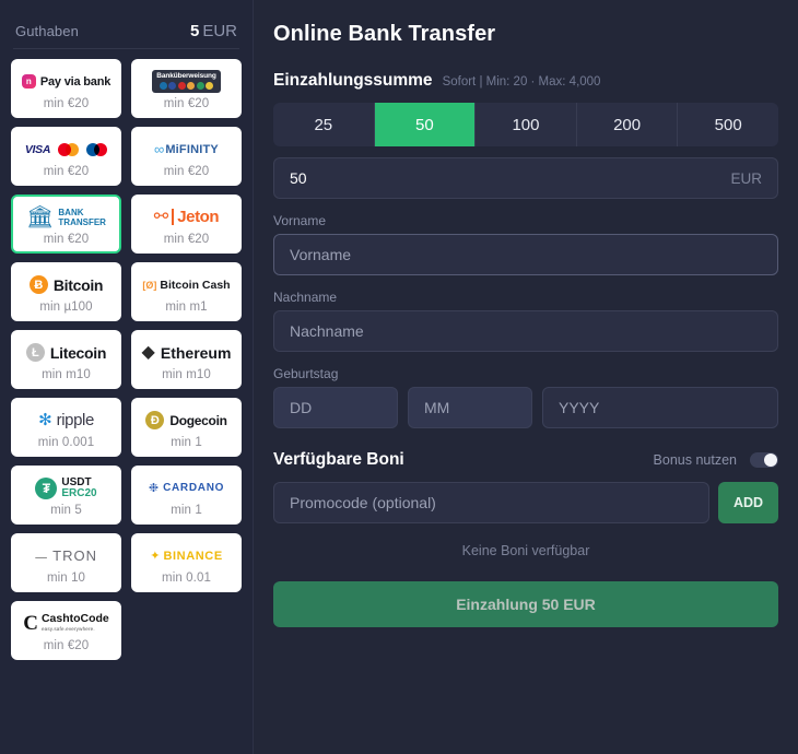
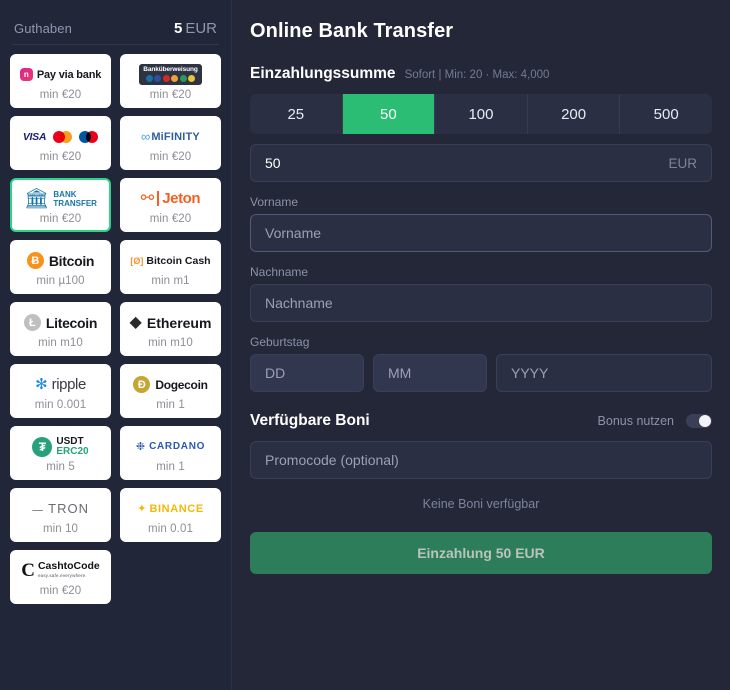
  Guthaben
  5 EUR
  n
  Pay via bank
  min €20
  min €20
  VISA
  min €20
  ∞
  MiFINITY
  min €20
  🏛
  BANK
  TRANSFER
  min €20
  ⚯
  Jeton
  min €20
  Ƀ
  Bitcoin
  min µ100
  [Ø]
  Bitcoin Cash
  min m1
  Ł
  Litecoin
  min m10
  ◆
  Ethereum
  min m10
  ✻
  ripple
  min 0.001
  Ð
  Dogecoin
  min 1
  ₮
  USDT
  ERC20
  min 5
  ❉
  CARDANO
  min 1
  ⏤
  TRON
  min 10
  ✦
  BINANCE
  min 0.01
  C
  CashtoCode
  min €20
  Online Bank Transfer
  Einzahlungssumme
  Sofort | Min: 20 · Max: 4,000
  25
  50
  100
  200
  500
  50
  EUR
  Vorname
  Vorname
  Nachname
  Nachname
  Geburtstag
  DD
  MM
  YYYY
  Verfügbare Boni
  Bonus nutzen
  Promocode (optional)
- ADD
  Keine Boni verfügbar
  Einzahlung 50 EUR
